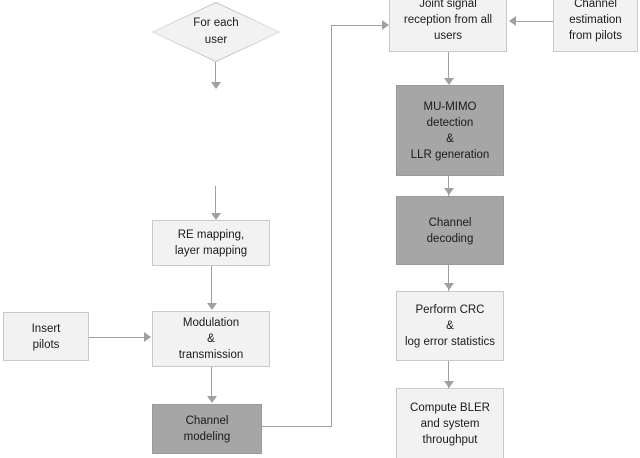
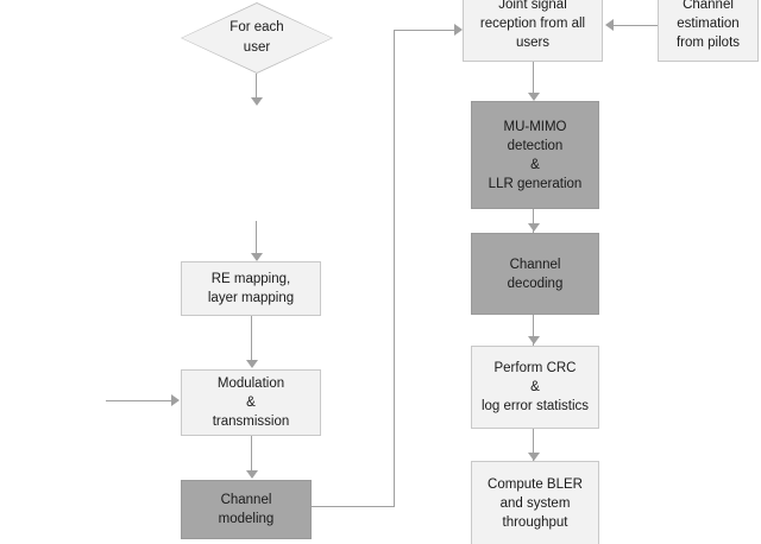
  For each
  user
  RE mapping,
  layer mapping
  Modulation
  &
  transmission
- Insert
- pilots
  Channel
  modeling
  Joint signal
  reception from all
  users
  Channel
  estimation
  from pilots
  MU-MIMO
  detection
  &
  LLR generation
  Channel
  decoding
  Perform CRC
  &
  log error statistics
  Compute BLER
  and system
  throughput
